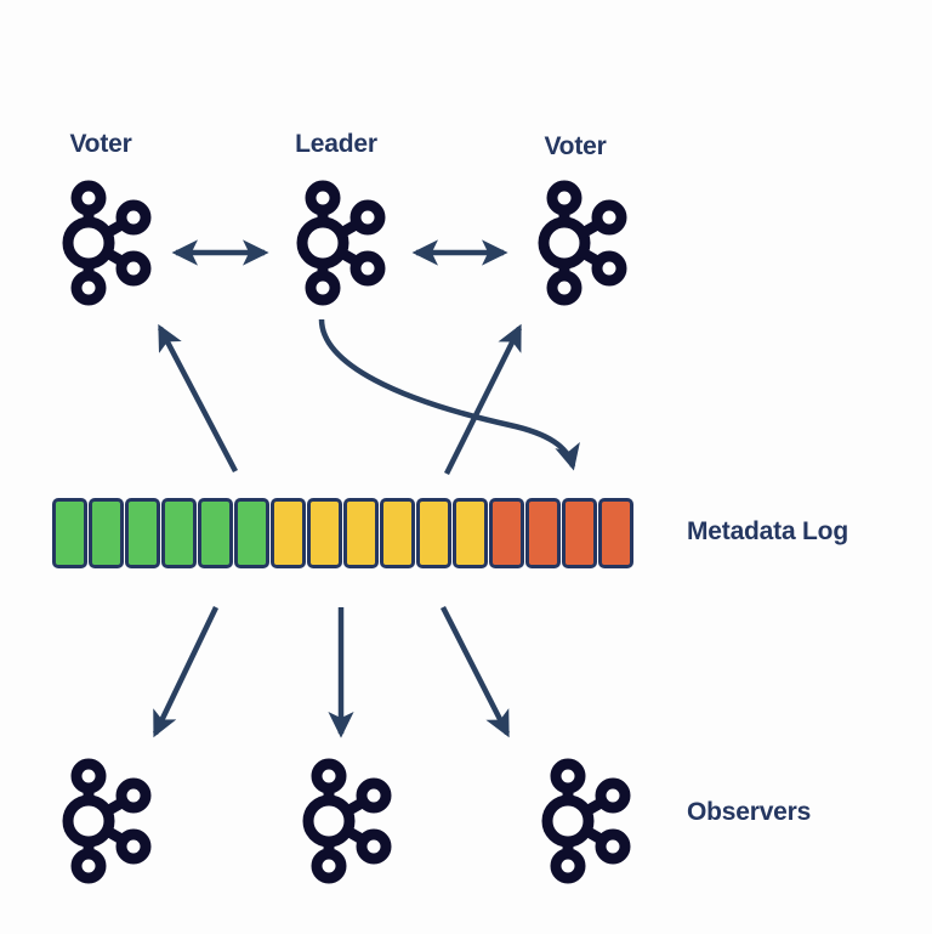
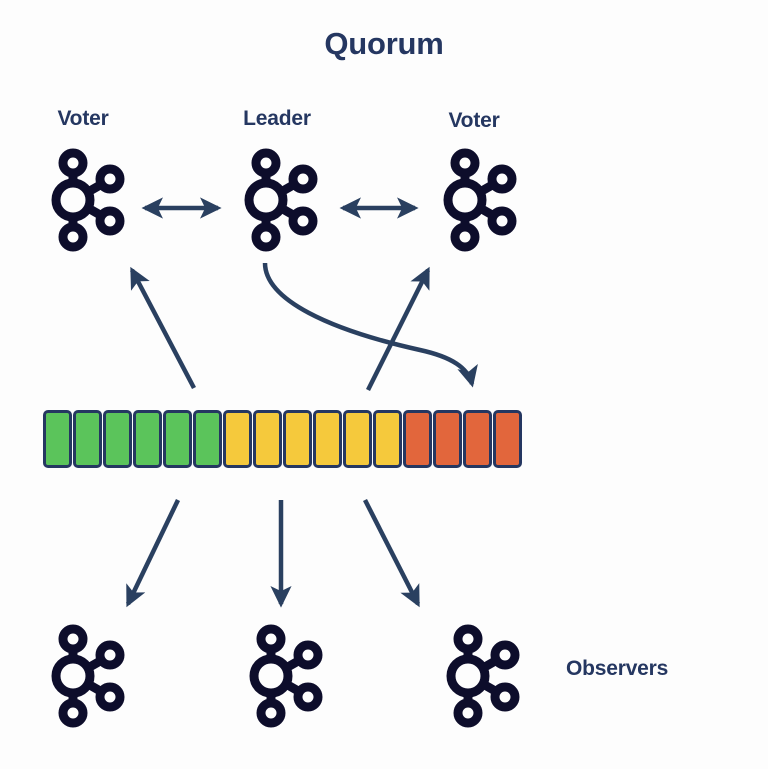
+ Quorum
  Voter
  Leader
  Voter
- Metadata Log
  Observers
